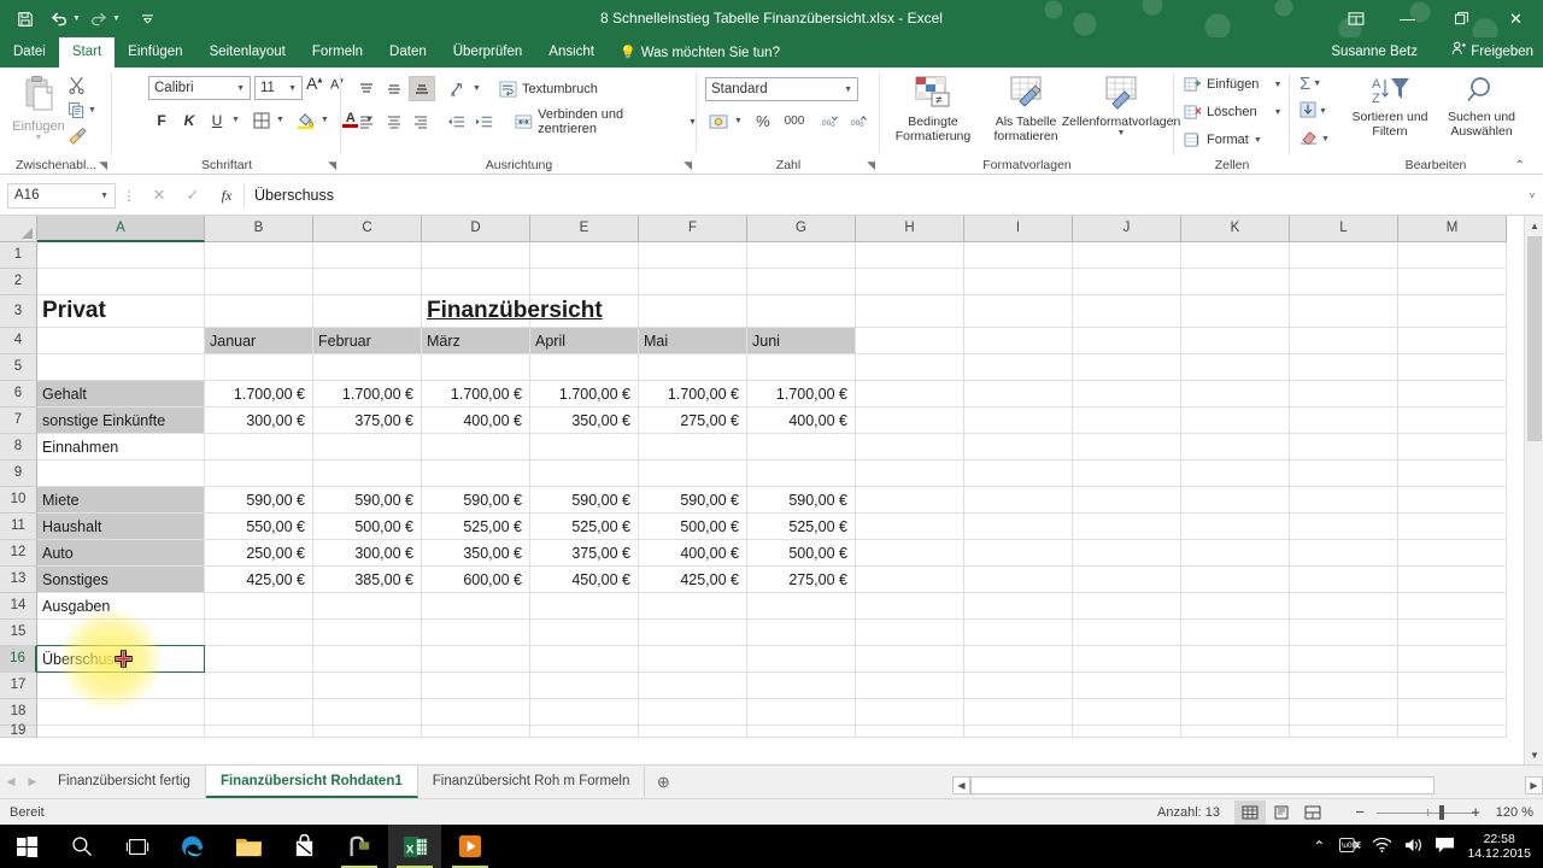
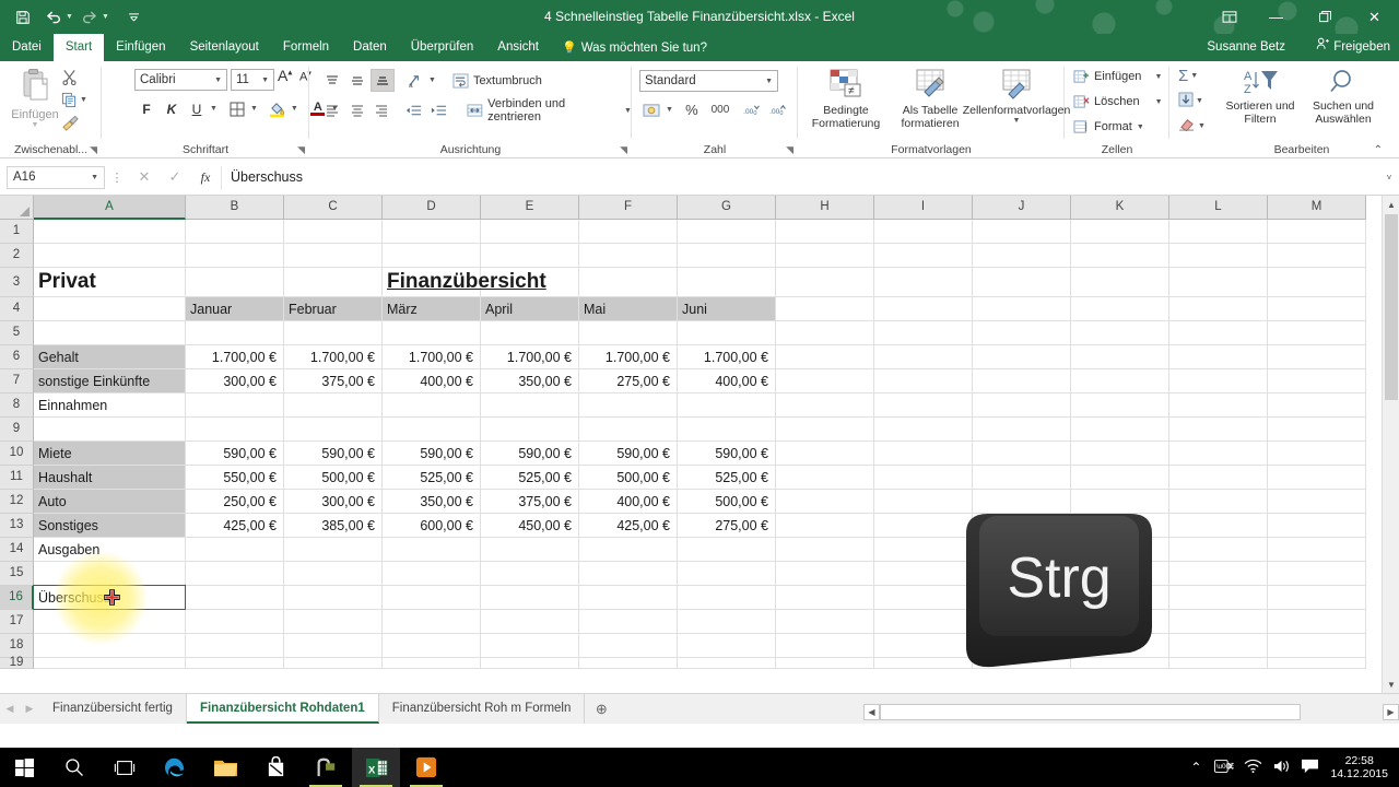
- 8 Schnelleinstieg Tabelle Finanzübersicht.xlsx - Excel
+ 4 Schnelleinstieg Tabelle Finanzübersicht.xlsx - Excel
  —
  ✕
  Datei
  Start
  Einfügen
  Seitenlayout
  Formeln
  Daten
  Überprüfen
  Ansicht
  💡
  Was möchten Sie tun?
  Susanne Betz
  Freigeben
  Einfügen
  Zwischenabl...
  ◥
  Calibri
  11
  A▴
  F
  K
  U
  A
  Schriftart
  ◥
  Textumbruch
  Verbinden und zentrieren
  Ausrichtung
  ◥
  Standard
  %
  000
  Zahl
  ◥
  ≠
  Bedingte
  Formatierung
  Als Tabelle
  formatieren
  Zellenformatvorlagen
  Formatvorlagen
  Einfügen
  Löschen
  Format
  Zellen
  Σ
  A
  Z
  Sortieren und
  Filtern
  Suchen und
  Auswählen
  Bearbeiten
  ⌃
  A16
  ⋮
  ✕
  ✓
  fx
  Überschuss
  ˅
  A
  B
  C
  D
  E
  F
  G
  H
  I
  J
  K
  L
  M
  1
  2
  3
  4
  5
  6
  7
  8
  9
  10
  11
  12
  13
  14
  15
  16
  17
  18
  19
  Privat
  Finanzübersicht
  Januar
  Februar
  März
  April
  Mai
  Juni
  Gehalt
  1.700,00 €
  1.700,00 €
  1.700,00 €
  1.700,00 €
  1.700,00 €
  1.700,00 €
  sonstige Einkünfte
  300,00 €
  375,00 €
  400,00 €
  350,00 €
  275,00 €
  400,00 €
  Einnahmen
  Miete
  590,00 €
  590,00 €
  590,00 €
  590,00 €
  590,00 €
  590,00 €
  Haushalt
  550,00 €
  500,00 €
  525,00 €
  525,00 €
  500,00 €
  525,00 €
  Auto
  250,00 €
  300,00 €
  350,00 €
  375,00 €
  400,00 €
  500,00 €
  Sonstiges
  425,00 €
  385,00 €
  600,00 €
  450,00 €
  425,00 €
  275,00 €
  Ausgaben
+ Strg
  ▲
  ▼
  ◀
  ▶
  Finanzübersicht fertig
  Finanzübersicht Rohdaten1
  Finanzübersicht Roh m Formeln
  ⊕
  ◀
  ▶
- Bereit
- Anzahl: 13
- −
- +
- 120 %
  X
  ⌃
  22:58
  14.12.2015
